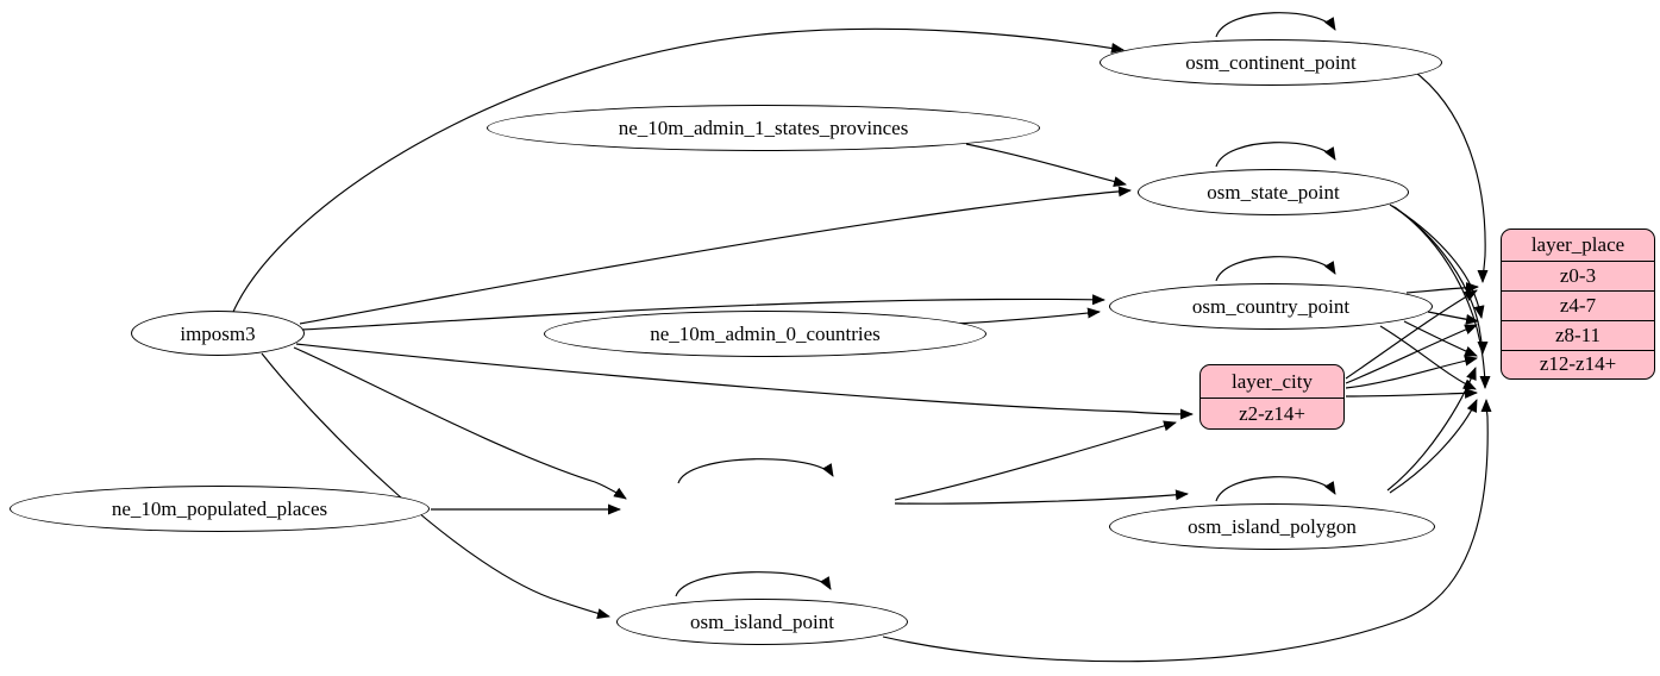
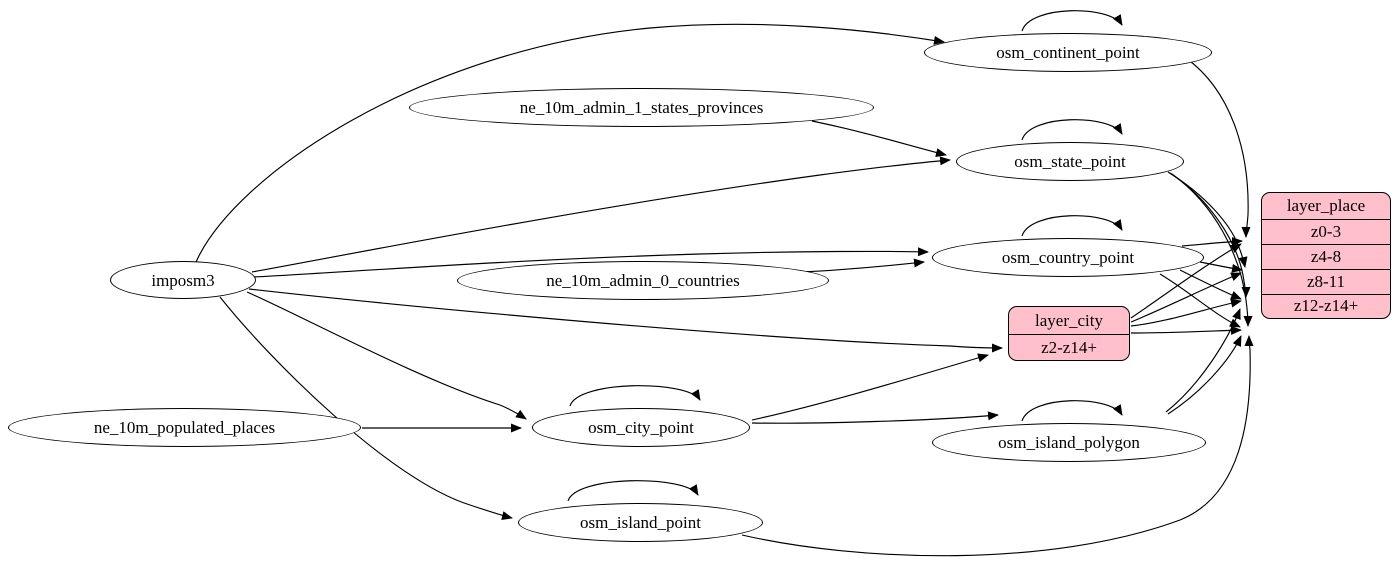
  imposm3
  ne_10m_populated_places
  ne_10m_admin_1_states_provinces
  ne_10m_admin_0_countries
  osm_continent_point
  osm_state_point
  osm_country_point
+ osm_city_point
  osm_island_polygon
  osm_island_point
  layer_place
  z0-3
- z4-7
+ z4-8
  z8-11
  z12-z14+
  layer_city
  z2-z14+
